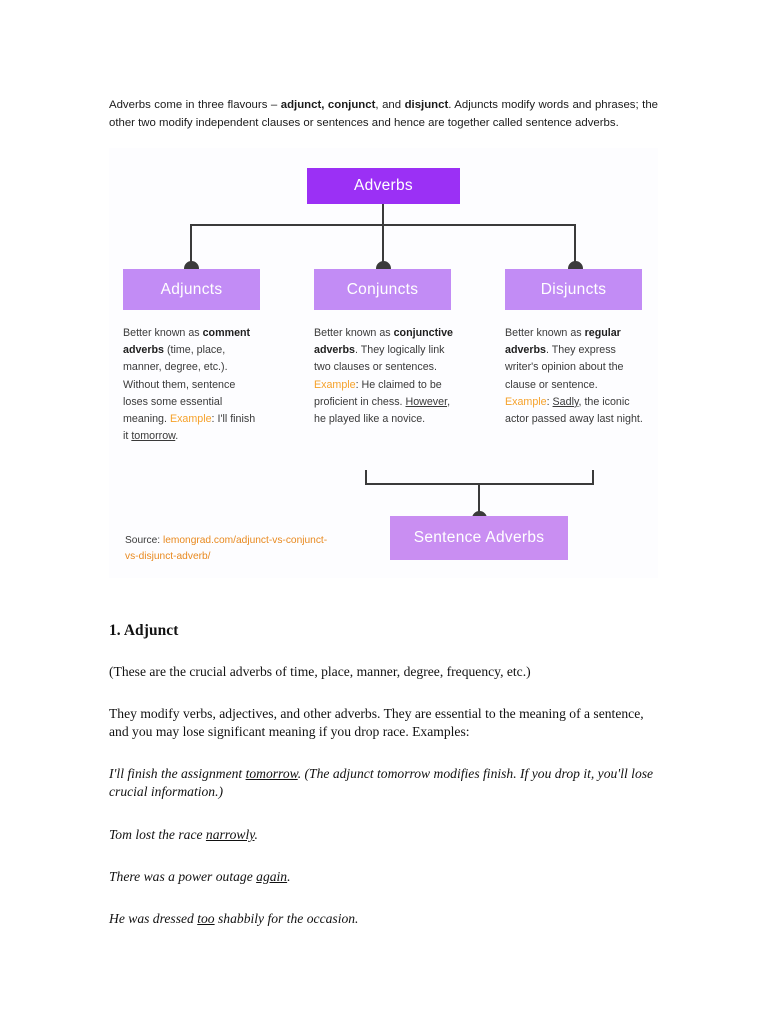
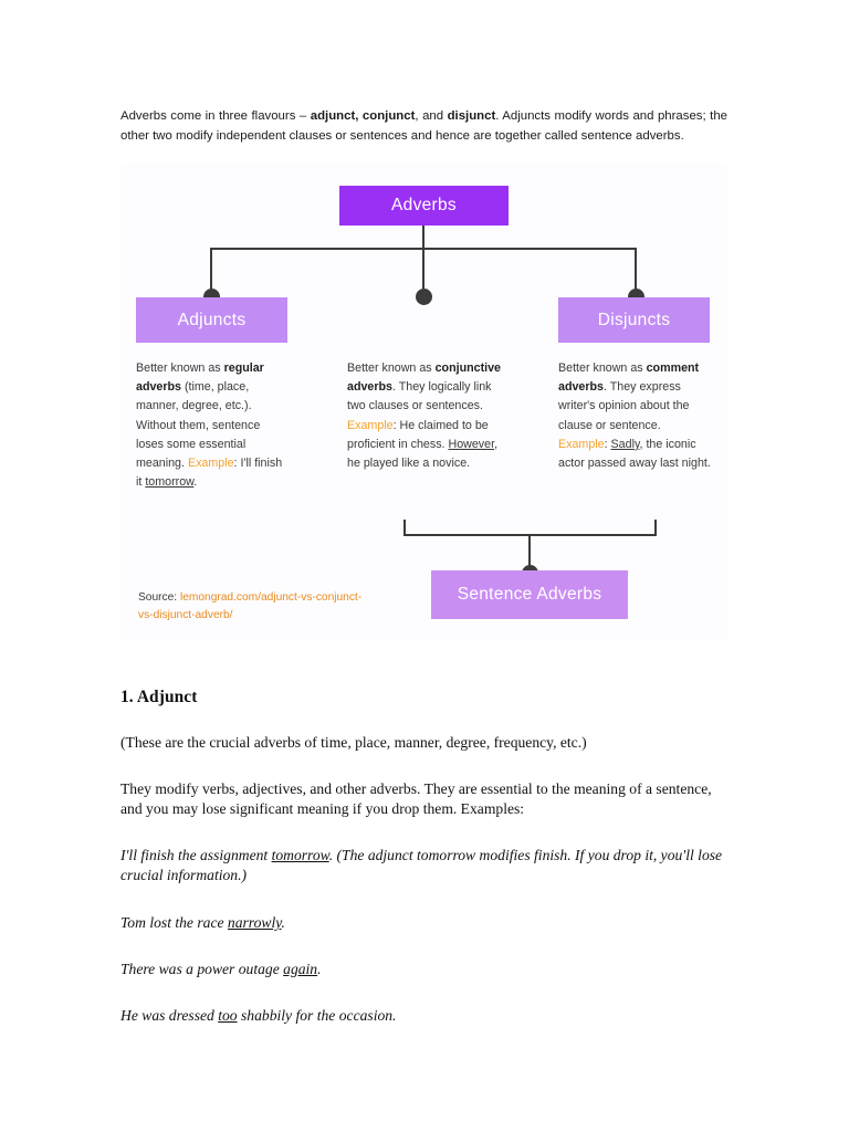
  Adverbs come in three flavours – adjunct, conjunct, and disjunct. Adjuncts modify words and phrases; the other two modify independent clauses or sentences and hence are together called sentence adverbs.
  Adverbs
  Adjuncts
- Conjuncts
  Disjuncts
- Better known as comment adverbs (time, place, manner, degree, etc.). Without them, sentence loses some essential meaning. Example: I'll finish it tomorrow.
+ Better known as regular adverbs (time, place, manner, degree, etc.). Without them, sentence loses some essential meaning. Example: I'll finish it tomorrow.
  Better known as conjunctive adverbs. They logically link two clauses or sentences. Example: He claimed to be proficient in chess. However, he played like a novice.
- Better known as regular adverbs. They express writer's opinion about the clause or sentence. Example: Sadly, the iconic actor passed away last night.
+ Better known as comment adverbs. They express writer's opinion about the clause or sentence. Example: Sadly, the iconic actor passed away last night.
  Sentence Adverbs
  Source: lemongrad.com/adjunct-vs-conjunct-vs-disjunct-adverb/
  1. Adjunct
  (These are the crucial adverbs of time, place, manner, degree, frequency, etc.)
- They modify verbs, adjectives, and other adverbs. They are essential to the meaning of a sentence, and you may lose significant meaning if you drop race. Examples:
+ They modify verbs, adjectives, and other adverbs. They are essential to the meaning of a sentence, and you may lose significant meaning if you drop them. Examples:
  I'll finish the assignment tomorrow. (The adjunct tomorrow modifies finish. If you drop it, you'll lose crucial information.)
  Tom lost the race narrowly.
  There was a power outage again.
  He was dressed too shabbily for the occasion.
